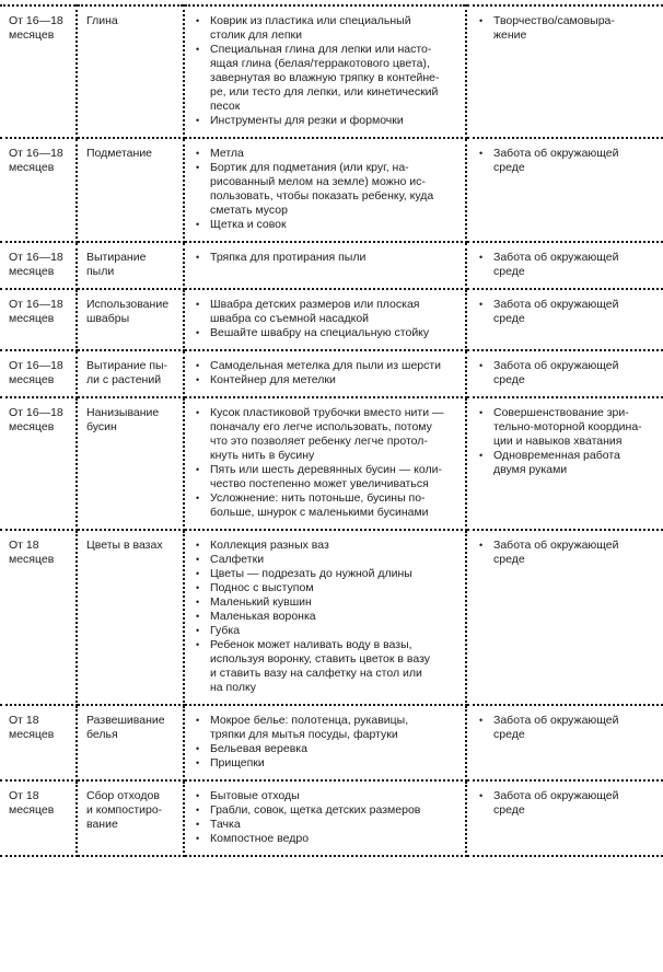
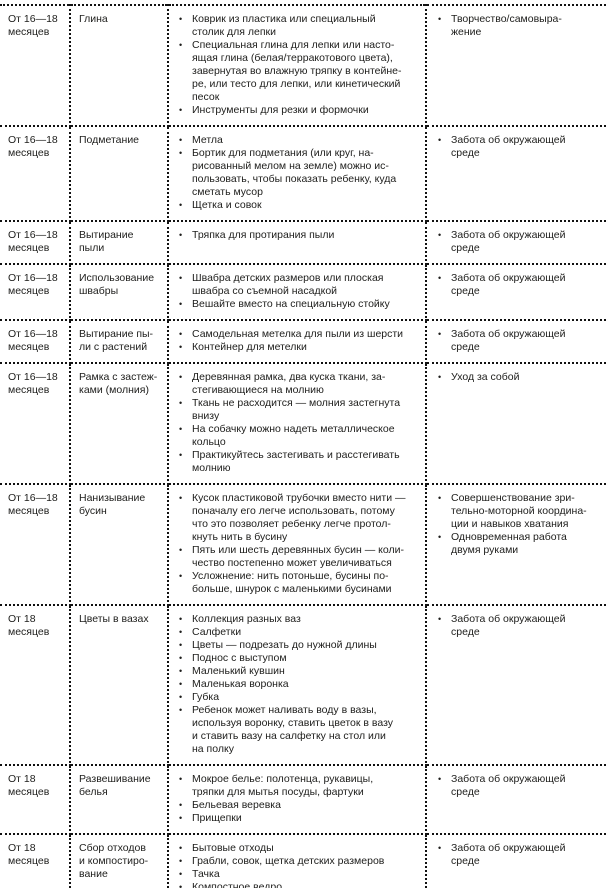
  От 16—18 месяцев	Глина	• Коврик из пластика или специальный столик для лепки • Специальная глина для лепки или насто- ящая глина (белая/терракотового цвета), завернутая во влажную тряпку в контейне- ре, или тесто для лепки, или кинетический песок • Инструменты для резки и формочки	• Творчество/самовыра- жение
  От 16—18 месяцев	Подметание	• Метла • Бортик для подметания (или круг, на- рисованный мелом на земле) можно ис- пользовать, чтобы показать ребенку, куда сметать мусор • Щетка и совок	• Забота об окружающей среде
  От 16—18 месяцев	Вытирание пыли	• Тряпка для протирания пыли	• Забота об окружающей среде
- От 16—18 месяцев	Использование швабры	• Швабра детских размеров или плоская швабра со съемной насадкой • Вешайте швабру на специальную стойку	• Забота об окружающей среде
+ От 16—18 месяцев	Использование швабры	• Швабра детских размеров или плоская швабра со съемной насадкой • Вешайте вместо на специальную стойку	• Забота об окружающей среде
  От 16—18 месяцев	Вытирание пы- ли с растений	• Самодельная метелка для пыли из шерсти • Контейнер для метелки	• Забота об окружающей среде
+ От 16—18 месяцев	Рамка с застеж- ками (молния)	• Деревянная рамка, два куска ткани, за- стегивающиеся на молнию • Ткань не расходится — молния застегнута внизу • На собачку можно надеть металлическое кольцо • Практикуйтесь застегивать и расстегивать молнию	• Уход за собой
  От 16—18 месяцев	Нанизывание бусин	• Кусок пластиковой трубочки вместо нити — поначалу его легче использовать, потому что это позволяет ребенку легче протол- кнуть нить в бусину • Пять или шесть деревянных бусин — коли- чество постепенно может увеличиваться • Усложнение: нить потоньше, бусины по- больше, шнурок с маленькими бусинами	• Совершенствование зри- тельно-моторной координа- ции и навыков хватания • Одновременная работа двумя руками
  От 18 месяцев	Цветы в вазах	• Коллекция разных ваз • Салфетки • Цветы — подрезать до нужной длины • Поднос с выступом • Маленький кувшин • Маленькая воронка • Губка • Ребенок может наливать воду в вазы, используя воронку, ставить цветок в вазу и ставить вазу на салфетку на стол или на полку	• Забота об окружающей среде
  От 18 месяцев	Развешивание белья	• Мокрое белье: полотенца, рукавицы, тряпки для мытья посуды, фартуки • Бельевая веревка • Прищепки	• Забота об окружающей среде
  От 18 месяцев	Сбор отходов и компостиро- вание	• Бытовые отходы • Грабли, совок, щетка детских размеров • Тачка • Компостное ведро	• Забота об окружающей среде
